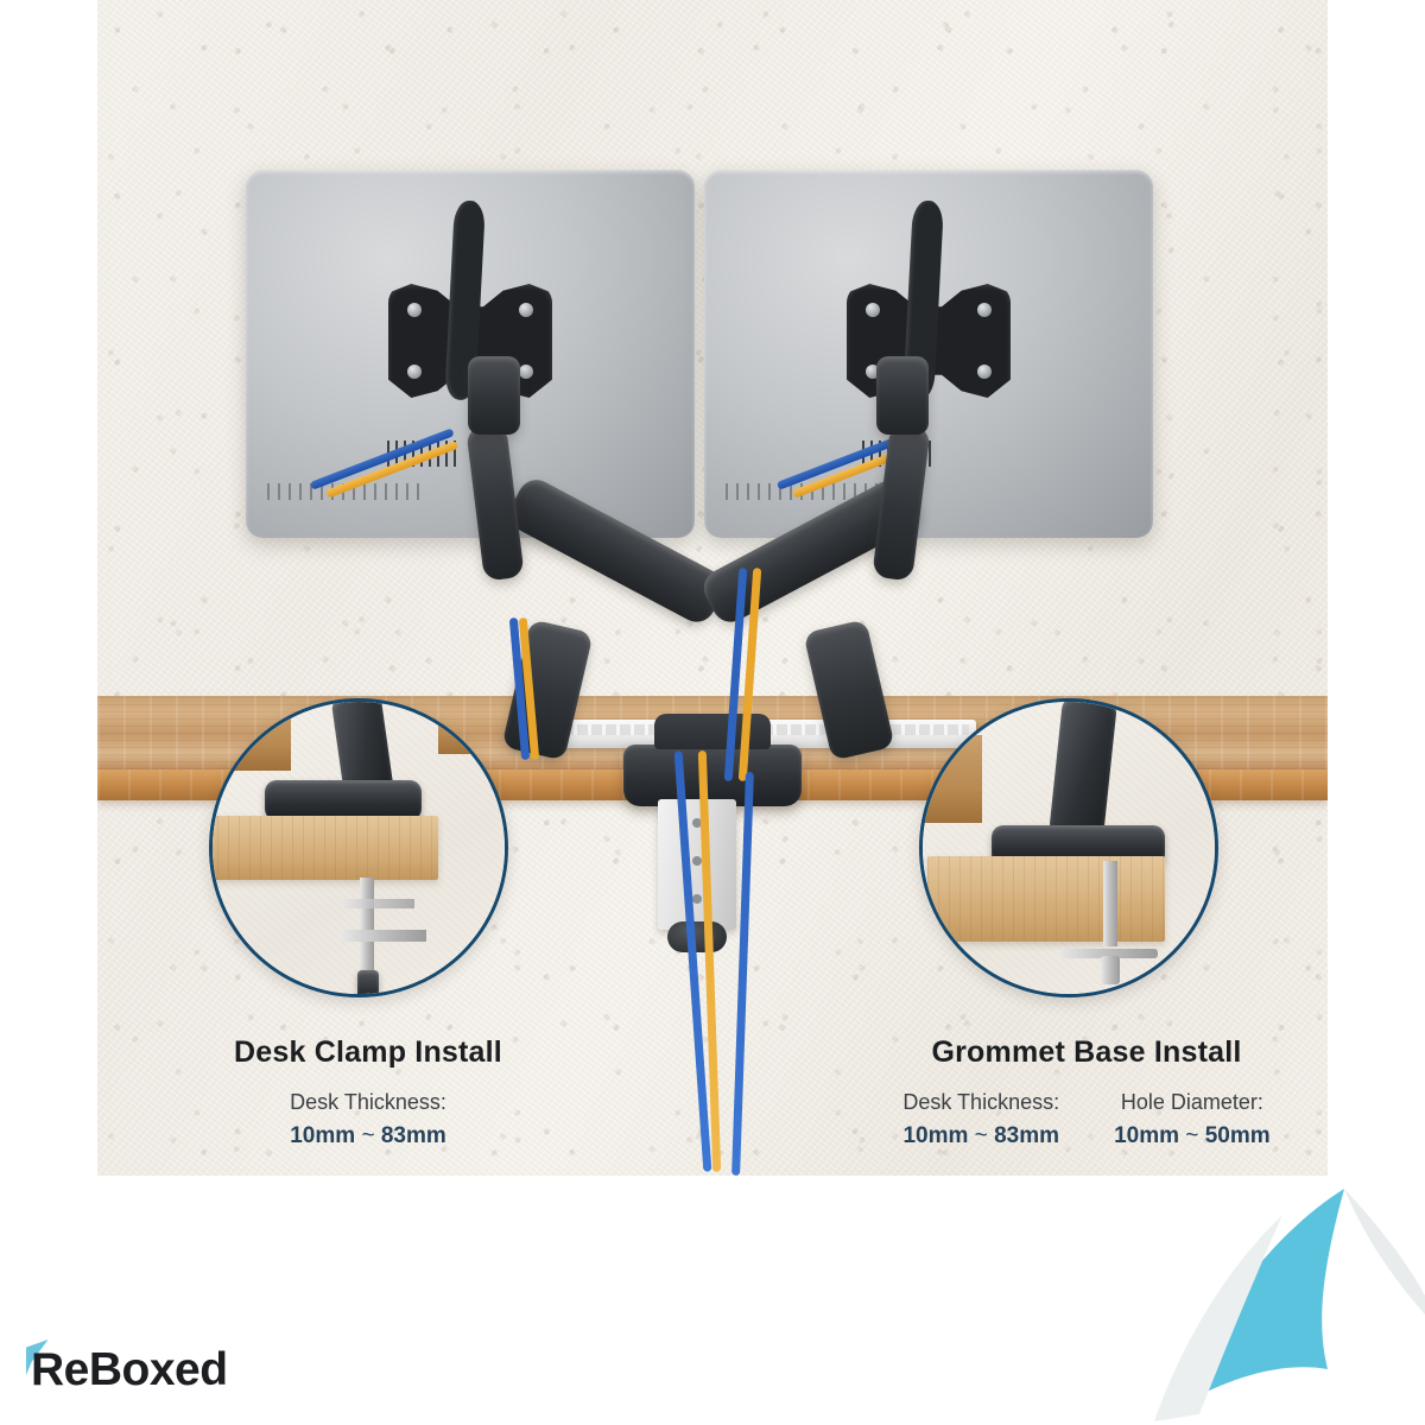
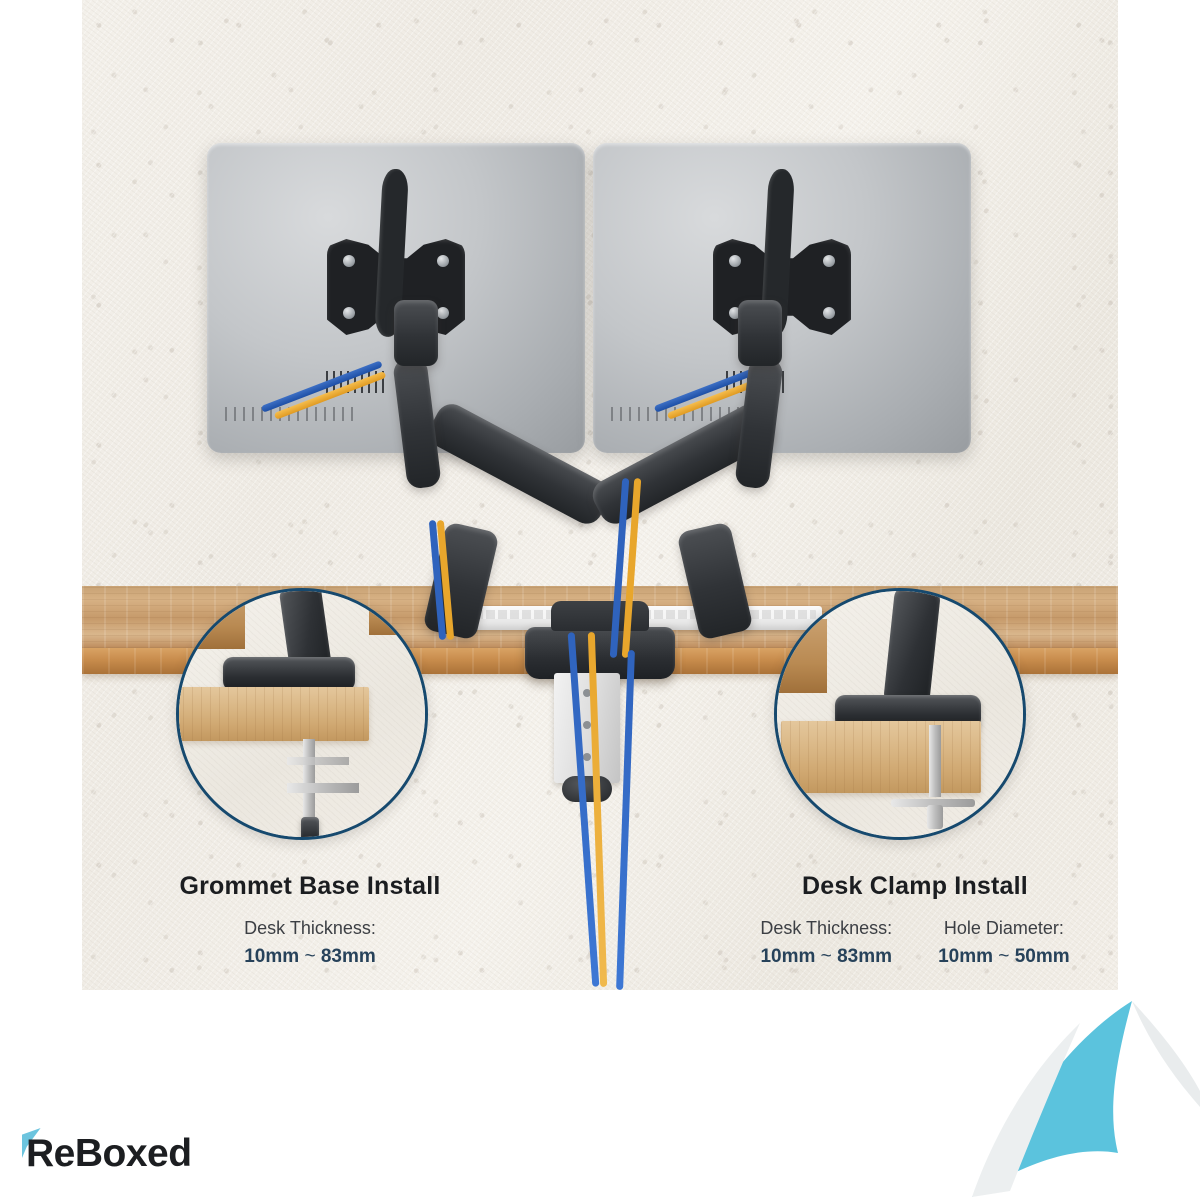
- Desk Clamp Install
+ Grommet Base Install
  Desk Thickness:
  10mm ~ 83mm
- Grommet Base Install
+ Desk Clamp Install
  Desk Thickness:
  10mm ~ 83mm
  Hole Diameter:
  10mm ~ 50mm
  ReBoxed
